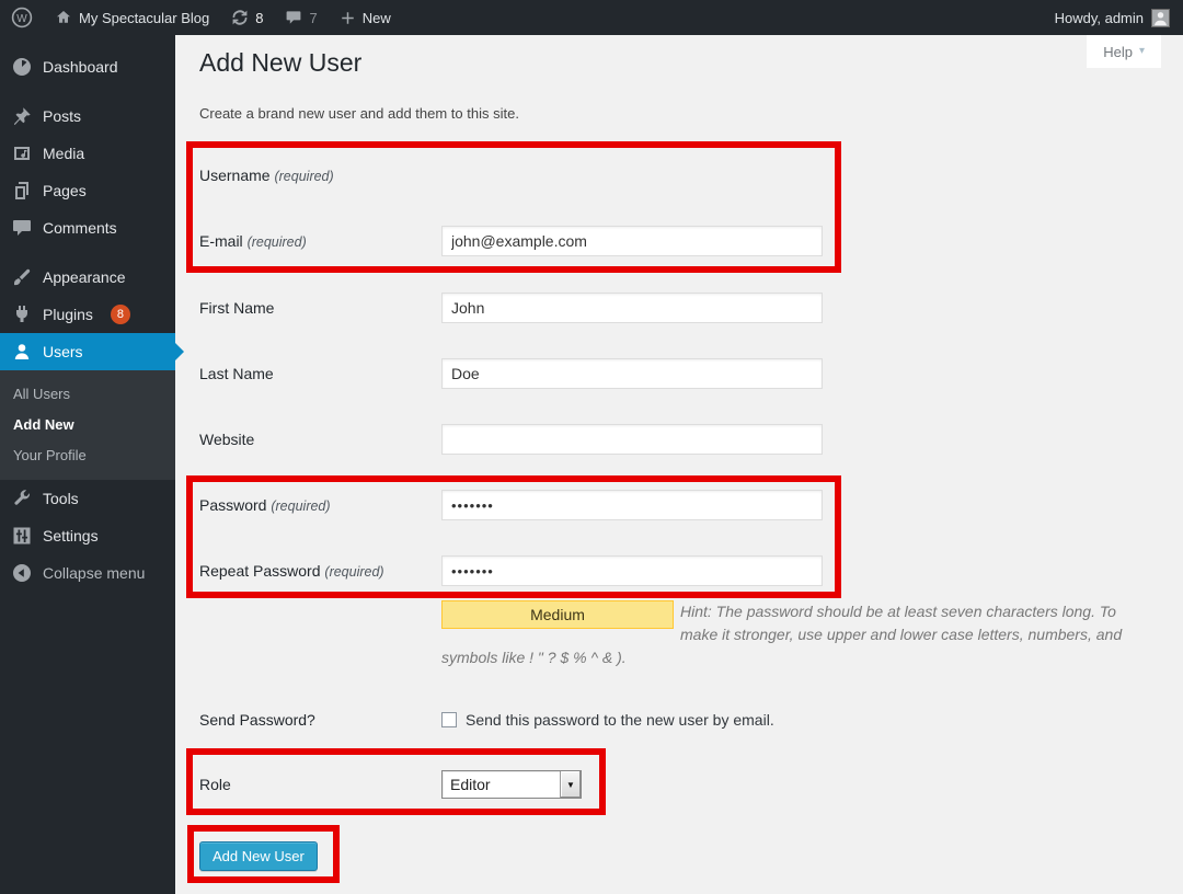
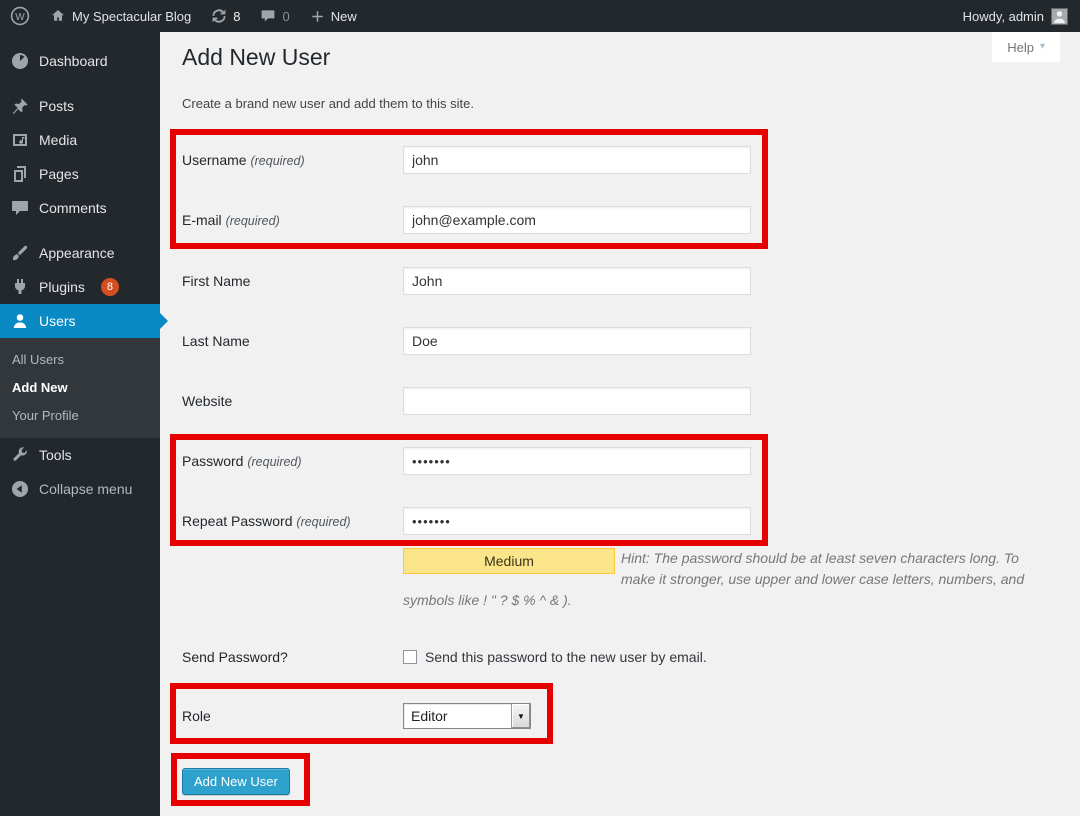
  W
  My Spectacular Blog
  8
- 7
+ 0
  New
  Howdy, admin
  Dashboard
  Posts
  Media
  Pages
  Comments
  Appearance
  Plugins
  8
  Users
  All Users
  Add New
  Your Profile
  Tools
- Settings
  Collapse menu
  Help
  ▾
  Add New User
  Create a brand new user and add them to this site.
  Username (required)
+ john
  E-mail (required)
  john@example.com
  First Name
  John
  Last Name
  Doe
  Website
  Password (required)
  •••••••
  Repeat Password (required)
  •••••••
  Medium
  Hint: The password should be at least seven characters long. To make it stronger, use upper and lower case letters, numbers, and symbols like ! " ? $ % ^ & ).
  Send Password?
  Send this password to the new user by email.
  Role
  Editor
  ▼
  Add New User
